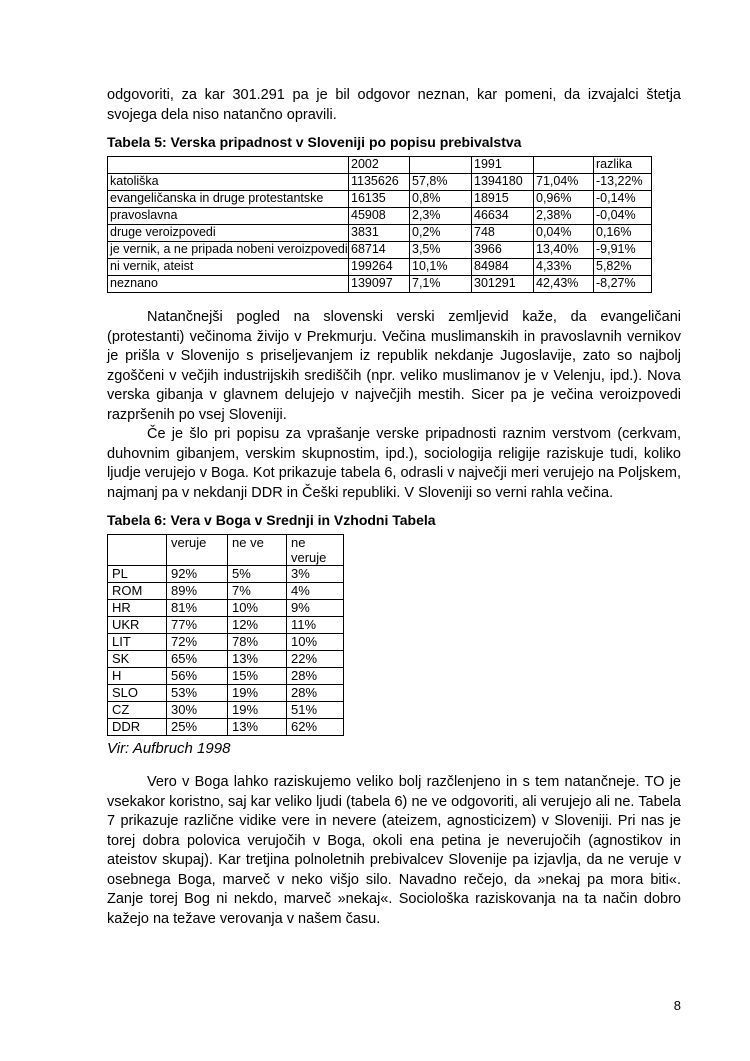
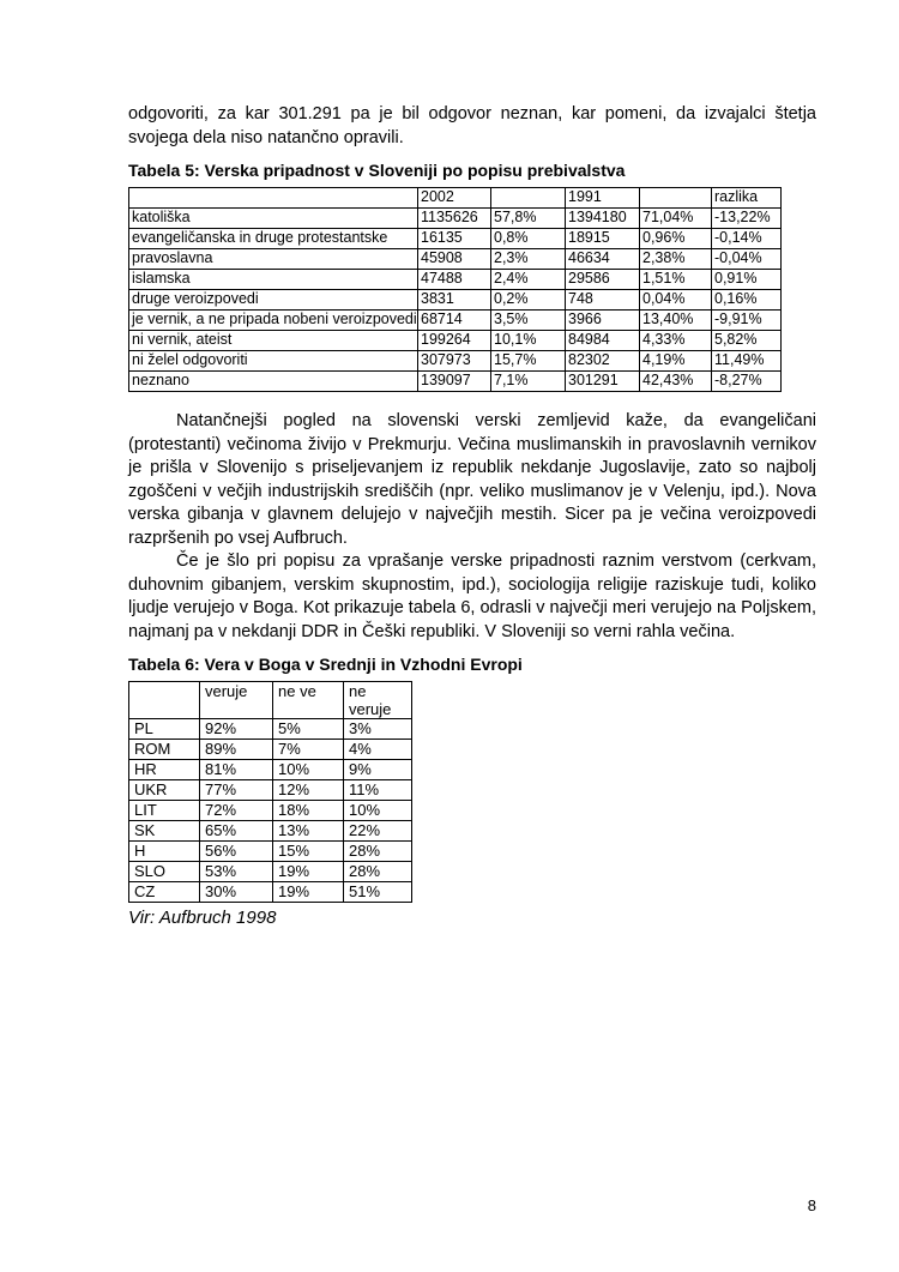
  odgovoriti, za kar 301.291 pa je bil odgovor neznan, kar pomeni, da izvajalci štetja svojega dela niso natančno opravili.
  Tabela 5: Verska pripadnost v Sloveniji po popisu prebivalstva
  	2002		1991		razlika
  katoliška	1135626	57,8%	1394180	71,04%	-13,22%
  evangeličanska in druge protestantske	16135	0,8%	18915	0,96%	-0,14%
  pravoslavna	45908	2,3%	46634	2,38%	-0,04%
+ islamska	47488	2,4%	29586	1,51%	0,91%
  druge veroizpovedi	3831	0,2%	748	0,04%	0,16%
  je vernik, a ne pripada nobeni veroizpovedi	68714	3,5%	3966	13,40%	-9,91%
  ni vernik, ateist	199264	10,1%	84984	4,33%	5,82%
+ ni želel odgovoriti	307973	15,7%	82302	4,19%	11,49%
  neznano	139097	7,1%	301291	42,43%	-8,27%
- Natančnejši pogled na slovenski verski zemljevid kaže, da evangeličani (protestanti) večinoma živijo v Prekmurju. Večina muslimanskih in pravoslavnih vernikov je prišla v Slovenijo s priseljevanjem iz republik nekdanje Jugoslavije, zato so najbolj zgoščeni v večjih industrijskih središčih (npr. veliko muslimanov je v Velenju, ipd.). Nova verska gibanja v glavnem delujejo v največjih mestih. Sicer pa je večina veroizpovedi razpršenih po vsej Sloveniji.
+ Natančnejši pogled na slovenski verski zemljevid kaže, da evangeličani (protestanti) večinoma živijo v Prekmurju. Večina muslimanskih in pravoslavnih vernikov je prišla v Slovenijo s priseljevanjem iz republik nekdanje Jugoslavije, zato so najbolj zgoščeni v večjih industrijskih središčih (npr. veliko muslimanov je v Velenju, ipd.). Nova verska gibanja v glavnem delujejo v največjih mestih. Sicer pa je večina veroizpovedi razpršenih po vsej Aufbruch.
  Če je šlo pri popisu za vprašanje verske pripadnosti raznim verstvom (cerkvam, duhovnim gibanjem, verskim skupnostim, ipd.), sociologija religije raziskuje tudi, koliko ljudje verujejo v Boga. Kot prikazuje tabela 6, odrasli v največji meri verujejo na Poljskem, najmanj pa v nekdanji DDR in Češki republiki. V Sloveniji so verni rahla večina.
- Tabela 6: Vera v Boga v Srednji in Vzhodni Tabela
+ Tabela 6: Vera v Boga v Srednji in Vzhodni Evropi
  	veruje	ne ve	ne veruje
  PL	92%	5%	3%
  ROM	89%	7%	4%
  HR	81%	10%	9%
  UKR	77%	12%	11%
- LIT	72%	78%	10%
+ LIT	72%	18%	10%
  SK	65%	13%	22%
  H	56%	15%	28%
  SLO	53%	19%	28%
  CZ	30%	19%	51%
- DDR	25%	13%	62%
  Vir: Aufbruch 1998
- Vero v Boga lahko raziskujemo veliko bolj razčlenjeno in s tem natančneje. TO je vsekakor koristno, saj kar veliko ljudi (tabela 6) ne ve odgovoriti, ali verujejo ali ne. Tabela 7 prikazuje različne vidike vere in nevere (ateizem, agnosticizem) v Sloveniji. Pri nas je torej dobra polovica verujočih v Boga, okoli ena petina je neverujočih (agnostikov in ateistov skupaj). Kar tretjina polnoletnih prebivalcev Slovenije pa izjavlja, da ne veruje v osebnega Boga, marveč v neko višjo silo. Navadno rečejo, da »nekaj pa mora biti«. Zanje torej Bog ni nekdo, marveč »nekaj«. Sociološka raziskovanja na ta način dobro kažejo na težave verovanja v našem času.
  8
